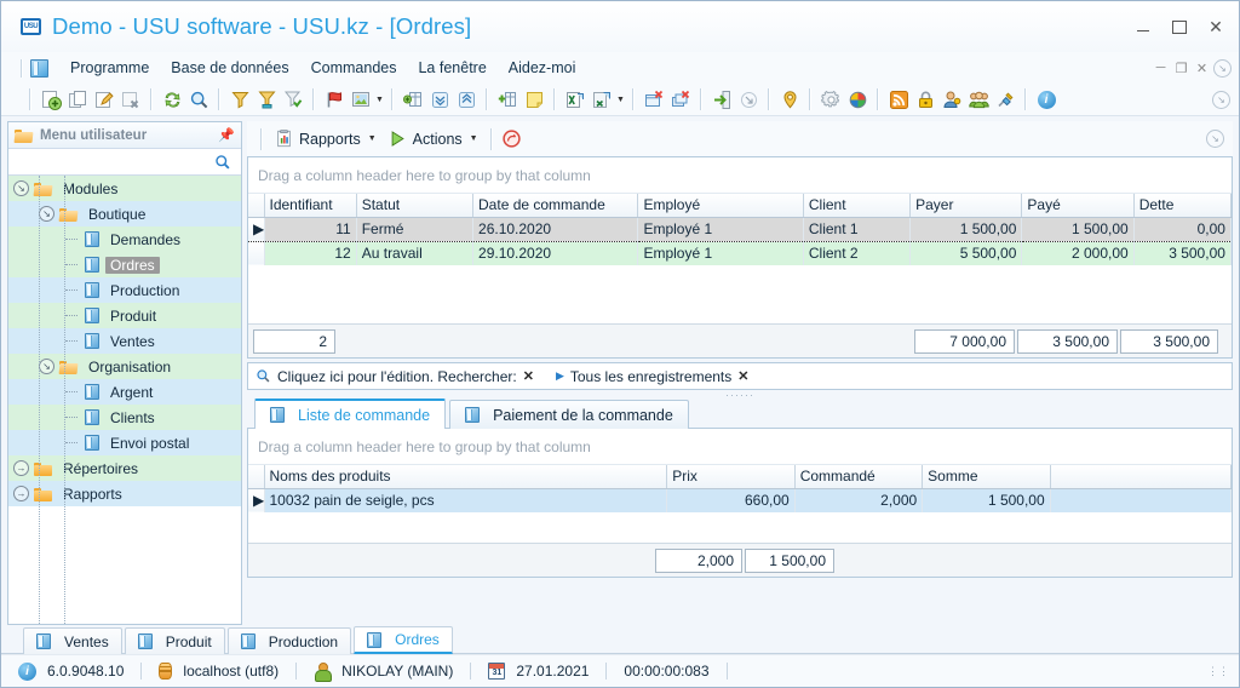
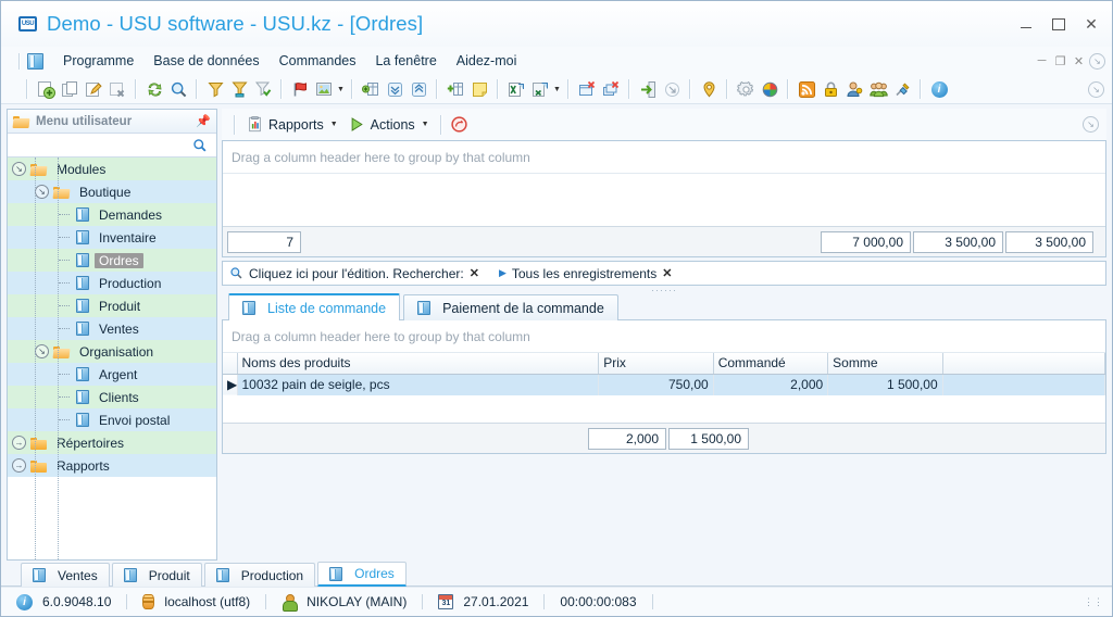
  Demo - USU software - USU.kz - [Ordres]
  ✕
  Programme
  Base de données
  Commandes
  La fenêtre
  Aidez-moi
  ─
  ❐
  ✕
  ↘
  i
  ↘
  Menu utilisateur
  📌
  ↘
  Modules
  ↘
  Boutique
  Demandes
+ Inventaire
  Ordres
  Production
  Produit
  Ventes
  ↘
  Organisation
  Argent
  Clients
  Envoi postal
  →
  Répertoires
  →
  Rapports
  Rapports
  Actions
  ↘
  Drag a column header here to group by that column
- 	Identifiant	Statut	Date de commande	Employé	Client	Payer	Payé	Dette
- ▶	11	Fermé	26.10.2020	Employé 1	Client 1	1 500,00	1 500,00	0,00
- 	12	Au travail	29.10.2020	Employé 1	Client 2	5 500,00	2 000,00	3 500,00
- 2
+ 7
  7 000,00
  3 500,00
  3 500,00
  Cliquez ici pour l'édition. Rechercher:
  ✕
  ▶
  Tous les enregistrements
  ✕
  ······
  Liste de commande
  Paiement de la commande
  Drag a column header here to group by that column
  	Noms des produits	Prix	Commandé	Somme
- ▶	10032 pain de seigle, pcs	660,00	2,000	1 500,00
+ ▶	10032 pain de seigle, pcs	750,00	2,000	1 500,00
  2,000
  1 500,00
  Ventes
  Produit
  Production
  Ordres
  i
  6.0.9048.10
  localhost (utf8)
  NIKOLAY (MAIN)
  27.01.2021
  00:00:00:083
  ⋮⋮
